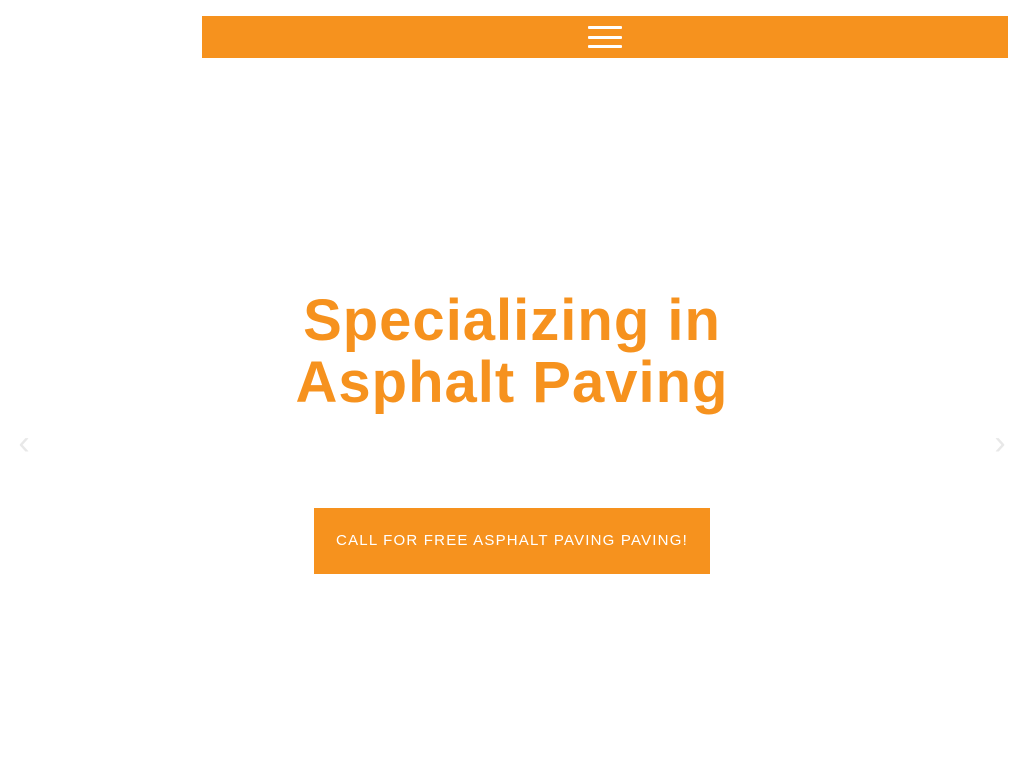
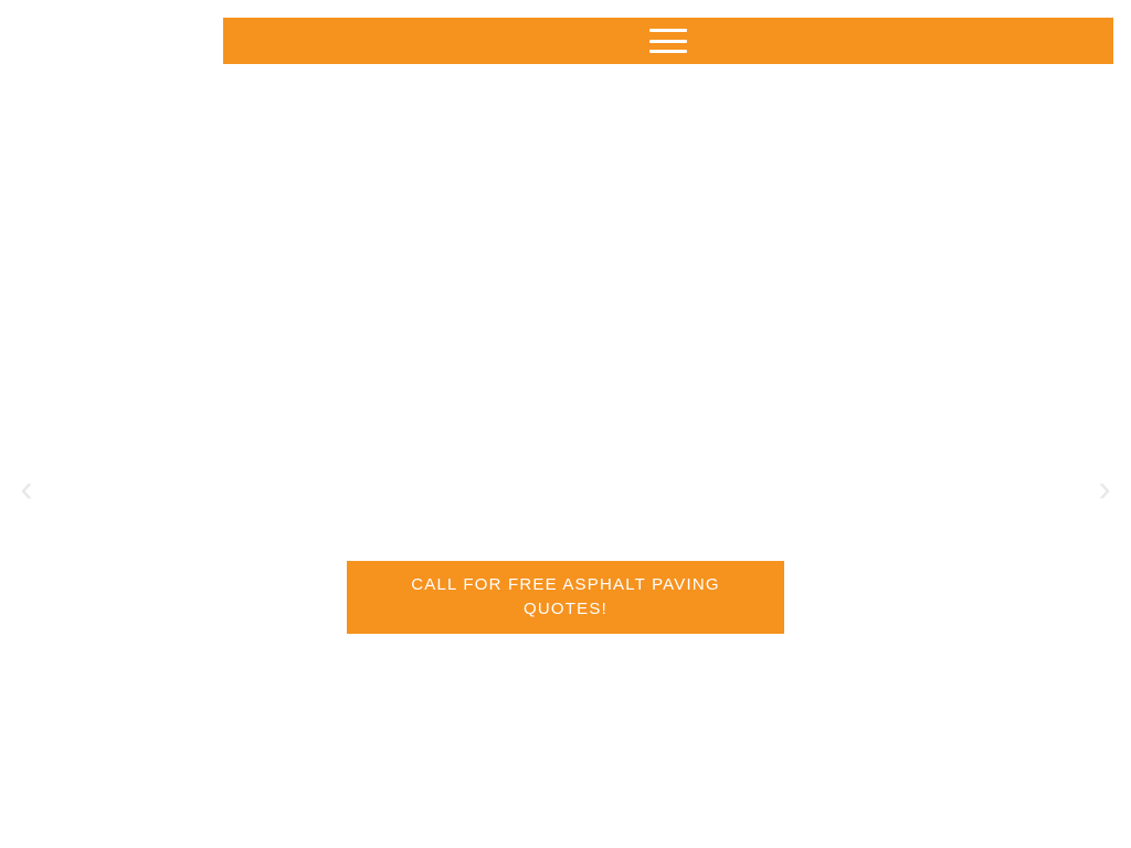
- Specializing in
- Asphalt Paving
- CALL FOR FREE ASPHALT PAVING PAVING!
+ CALL FOR FREE ASPHALT PAVING QUOTES!
